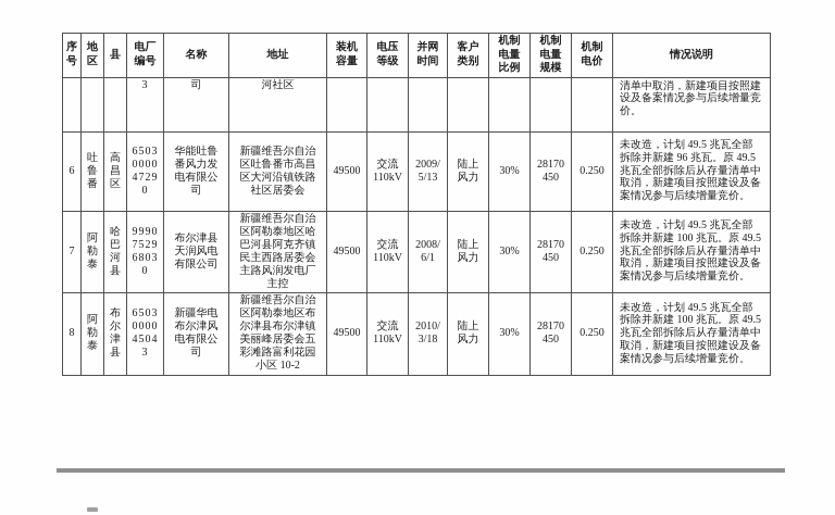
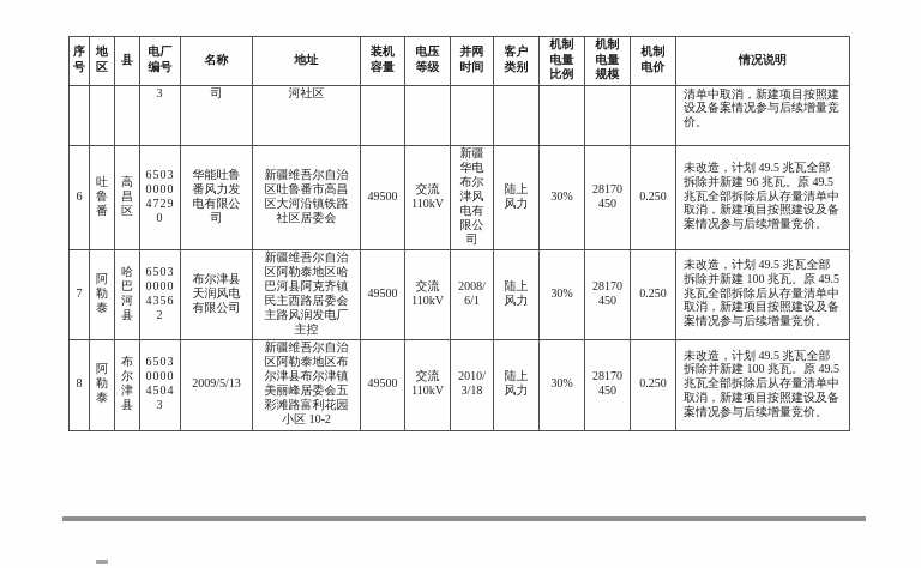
  序号	地区	县	电厂编号	名称	地址	装机容量	电压等级	并网时间	客户类别	机制电量比例	机制电量规模	机制电价	情况说明
  			3	司	河社区								清单中取消，新建项目按照建设及备案情况参与后续增量竞价。
- 6	吐鲁番	高昌区	6503000047290	华能吐鲁番风力发电有限公司	新疆维吾尔自治区吐鲁番市高昌区大河沿镇铁路社区居委会	49500	交流 110kV	2009/5/13	陆上风力	30%	28170450	0.250	未改造，计划 49.5 兆瓦全部拆除并新建 96 兆瓦。原 49.5 兆瓦全部拆除后从存量清单中取消，新建项目按照建设及备案情况参与后续增量竞价。
+ 6	吐鲁番	高昌区	6503000047290	华能吐鲁番风力发电有限公司	新疆维吾尔自治区吐鲁番市高昌区大河沿镇铁路社区居委会	49500	交流 110kV	新疆华电布尔津风电有限公司	陆上风力	30%	28170450	0.250	未改造，计划 49.5 兆瓦全部拆除并新建 96 兆瓦。原 49.5 兆瓦全部拆除后从存量清单中取消，新建项目按照建设及备案情况参与后续增量竞价。
- 7	阿勒泰	哈巴河县	9990752968030	布尔津县天润风电有限公司	新疆维吾尔自治区阿勒泰地区哈巴河县阿克齐镇民主西路居委会主路风润发电厂主控	49500	交流 110kV	2008/6/1	陆上风力	30%	28170450	0.250	未改造，计划 49.5 兆瓦全部拆除并新建 100 兆瓦。原 49.5 兆瓦全部拆除后从存量清单中取消，新建项目按照建设及备案情况参与后续增量竞价。
+ 7	阿勒泰	哈巴河县	6503000043562	布尔津县天润风电有限公司	新疆维吾尔自治区阿勒泰地区哈巴河县阿克齐镇民主西路居委会主路风润发电厂主控	49500	交流 110kV	2008/6/1	陆上风力	30%	28170450	0.250	未改造，计划 49.5 兆瓦全部拆除并新建 100 兆瓦。原 49.5 兆瓦全部拆除后从存量清单中取消，新建项目按照建设及备案情况参与后续增量竞价。
- 8	阿勒泰	布尔津县	6503000045043	新疆华电布尔津风电有限公司	新疆维吾尔自治区阿勒泰地区布尔津县布尔津镇美丽峰居委会五彩滩路富利花园小区 10-2	49500	交流 110kV	2010/3/18	陆上风力	30%	28170450	0.250	未改造，计划 49.5 兆瓦全部拆除并新建 100 兆瓦。原 49.5 兆瓦全部拆除后从存量清单中取消，新建项目按照建设及备案情况参与后续增量竞价。
+ 8	阿勒泰	布尔津县	6503000045043	2009/5/13	新疆维吾尔自治区阿勒泰地区布尔津县布尔津镇美丽峰居委会五彩滩路富利花园小区 10-2	49500	交流 110kV	2010/3/18	陆上风力	30%	28170450	0.250	未改造，计划 49.5 兆瓦全部拆除并新建 100 兆瓦。原 49.5 兆瓦全部拆除后从存量清单中取消，新建项目按照建设及备案情况参与后续增量竞价。
